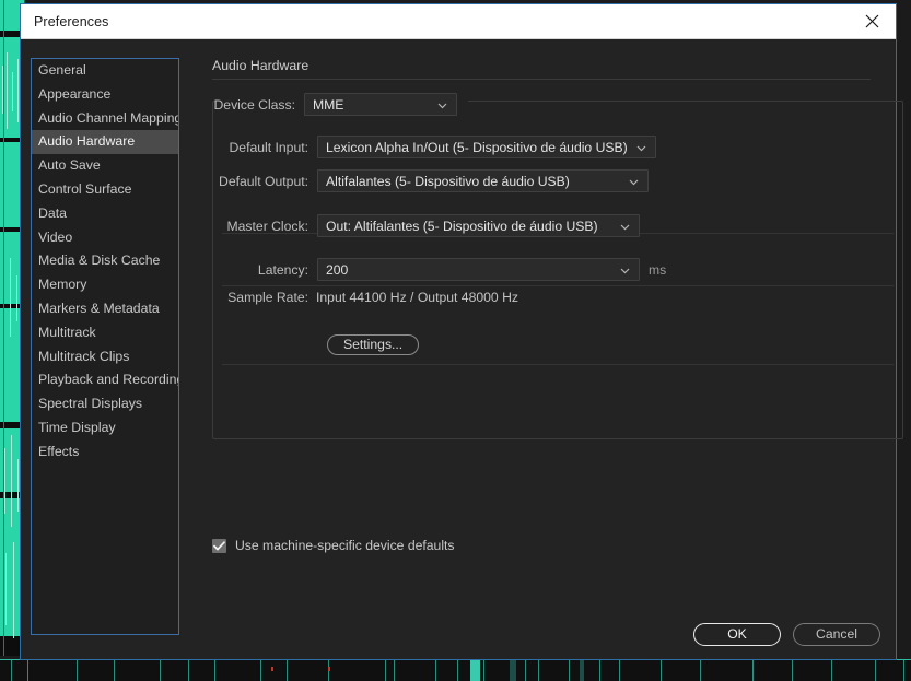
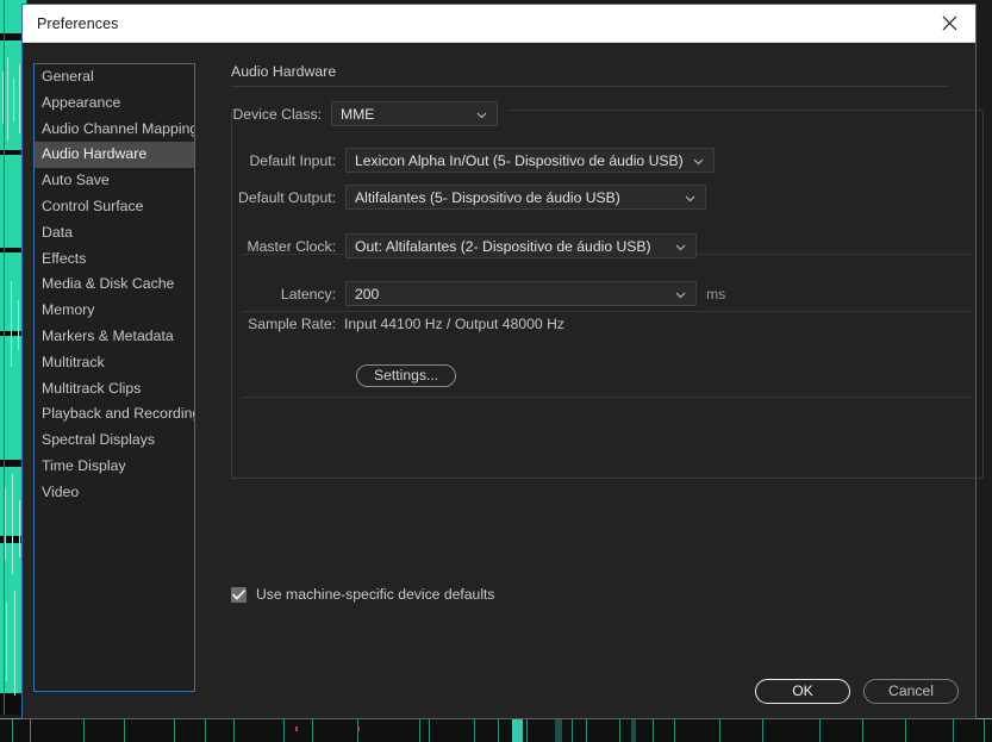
  Preferences
  General
  Appearance
  Audio Channel Mapping
  Audio Hardware
  Auto Save
  Control Surface
  Data
- Video
+ Effects
  Media & Disk Cache
  Memory
  Markers & Metadata
  Multitrack
  Multitrack Clips
  Playback and Recordin
  Spectral Displays
  Time Display
- Effects
+ Video
  Audio Hardware
  Device Class:
  MME
  Default Input:
  Lexicon Alpha In/Out (5- Dispositivo de áudio USB)
  Default Output:
  Altifalantes (5- Dispositivo de áudio USB)
  Master Clock:
- Out: Altifalantes (5- Dispositivo de áudio USB)
+ Out: Altifalantes (2- Dispositivo de áudio USB)
  Latency:
  200
  ms
  Sample Rate:
  Input 44100 Hz / Output 48000 Hz
  Settings...
  Use machine-specific device defaults
  OK
  Cancel
